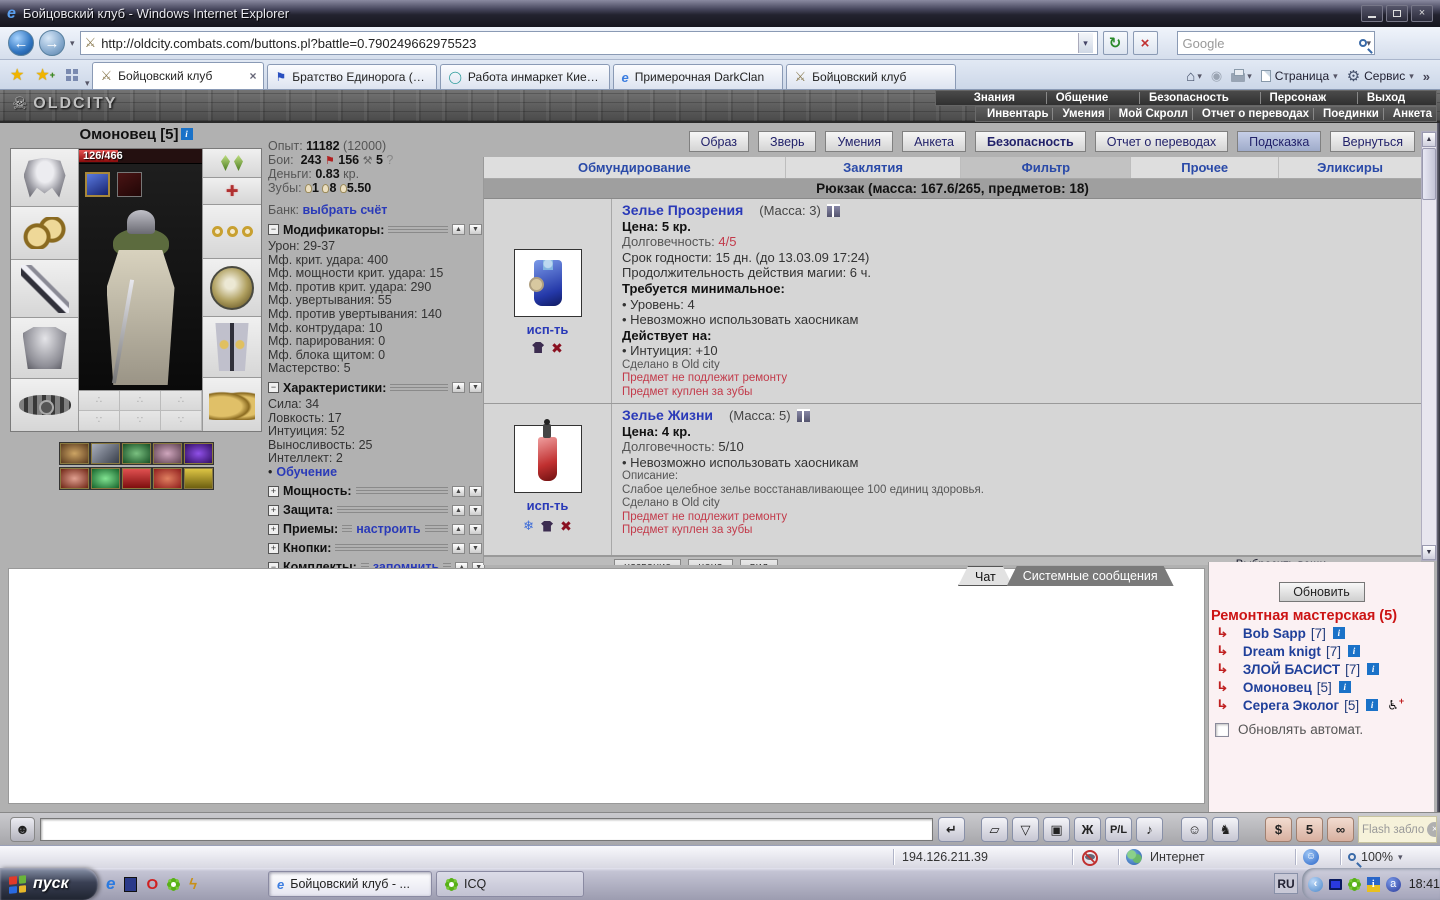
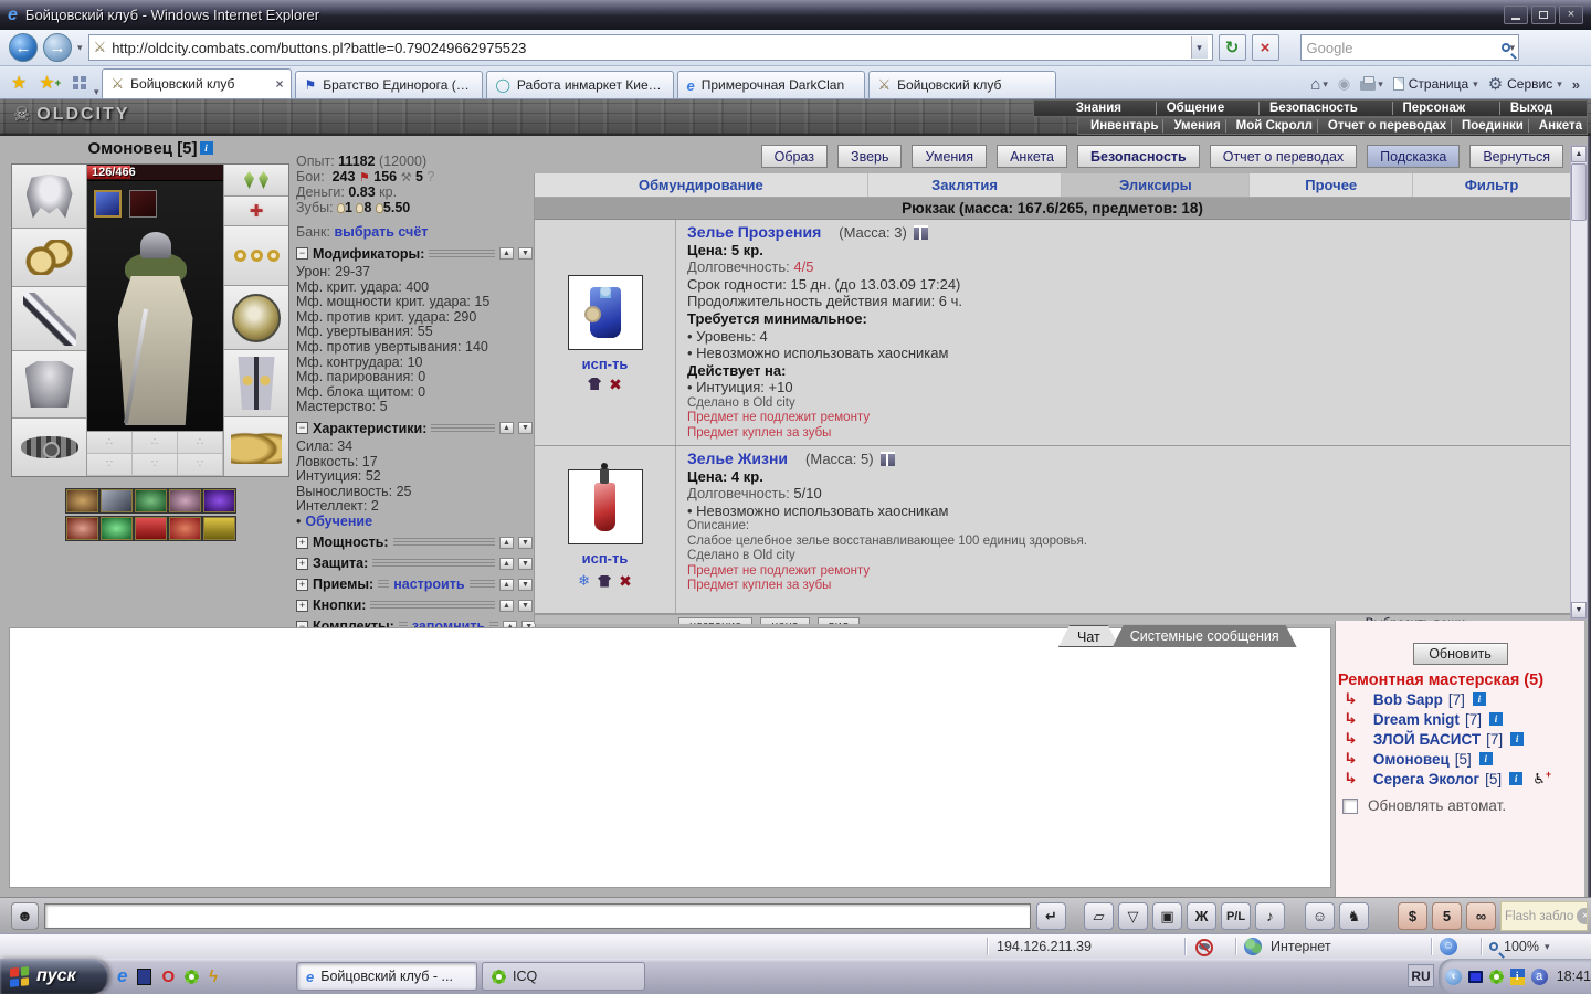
  e
  Бойцовский клуб - Windows Internet Explorer
  ×
  ←
  →
  ▾
  ⚔
  http://oldcity.combats.com/buttons.pl?battle=0.790249662975523
  ▾
  ↻
  ×
  Google
  ▾
  ★
  ★
  +
  ▾
  ⚔
  Бойцовский клуб
  ×
  ⚑
  Братство Единорога (Po
  ◯
  Работа инмаркет Киев,
  e
  Примерочная DarkClan
  ⚔
  Бойцовский клуб
  ⌂
  ▾
  ◉
  ▾
  Страница
  ▾
  ⚙
  Сервис
  ▾
  »
  ☠
  OLDCITY
  Знания
  Общение
  Безопасность
  Персонаж
  Выход
  Инвентарь
  Умения
  Мой Скролл
  Отчет о переводах
  Поединки
  Анкета
  Омоновец [5] i
  126/466
  ∴
  ∴
  ∴
  ∵
  ∵
  ∵
  ✚
  Опыт: 11182 (12000)
  Бои: 243 ⚑ 156 ⚒ 5 ?
  Деньги: 0.83 кр.
  Зубы: 1 8 5.50
  Банк: выбрать счёт
  −
  Модификаторы:
  Урон: 29-37
  Мф. крит. удара: 400
  Мф. мощности крит. удара: 15
  Мф. против крит. удара: 290
  Мф. увертывания: 55
  Мф. против увертывания: 140
  Мф. контрудара: 10
  Мф. парирования: 0
  Мф. блока щитом: 0
  Мастерство: 5
  −
  Характеристики:
  Сила: 34
  Ловкость: 17
  Интуиция: 52
  Выносливость: 25
  Интеллект: 2
  Обучение
  +
  Мощность:
  +
  Защита:
  +
  Приемы:
  настроить
  +
  Кнопки:
  −
  Образ
  Зверь
  Умения
  Анкета
  Безопасность
  Отчет о переводах
  Подсказка
  Вернуться
  Обмундирование
  Заклятия
- Фильтр
+ Эликсиры
  Прочее
- Эликсиры
+ Фильтр
  Рюкзак (масса: 167.6/265, предметов: 18)
  исп-ть
  ✖
  Зелье Прозрения (Масса: 3)
  Цена: 5 кр.
  Долговечность: 4/5
  Срок годности: 15 дн. (до 13.03.09 17:24)
  Продолжительность действия магии: 6 ч.
  Требуется минимальное:
  • Уровень: 4
  • Невозможно использовать хаосникам
  Действует на:
  • Интуиция: +10
  Сделано в Old city
  Предмет не подлежит ремонту
  Предмет куплен за зубы
  исп-ть
  ❄
  ✖
  Зелье Жизни (Масса: 5)
  Цена: 4 кр.
  Долговечность: 5/10
  • Невозможно использовать хаосникам
  Описание:
  Слабое целебное зелье восстанавливающее 100 единиц здоровья.
  Сделано в Old city
  Предмет не подлежит ремонту
  Предмет куплен за зубы
  Чат
  Системные сообщения
  Обновить
  Ремонтная мастерская (5)
  ↳
  Bob Sapp
  [7]
  i
  ↳
  Dream knigt
  [7]
  i
  ↳
  ЗЛОЙ БАСИСТ
  [7]
  i
  ↳
  Омоновец
  [5]
  i
  ↳
  Серега Эколог
  [5]
  i
  ♿+
  Обновлять автомат.
  ☻
  ↵
  ▱
  ▽
  ▣
  Ж
  P/L
  ♪
  ☺
  ♞
  $
  5
  ∞
  Flash забло
  ×
  194.126.211.39
  Интернет
  ☺
  100%
  ▾
  пуск
  e
  O
  ϟ
  e
  Бойцовский клуб - ...
  ICQ
  RU
  ‹
  i
  a
  18:41
